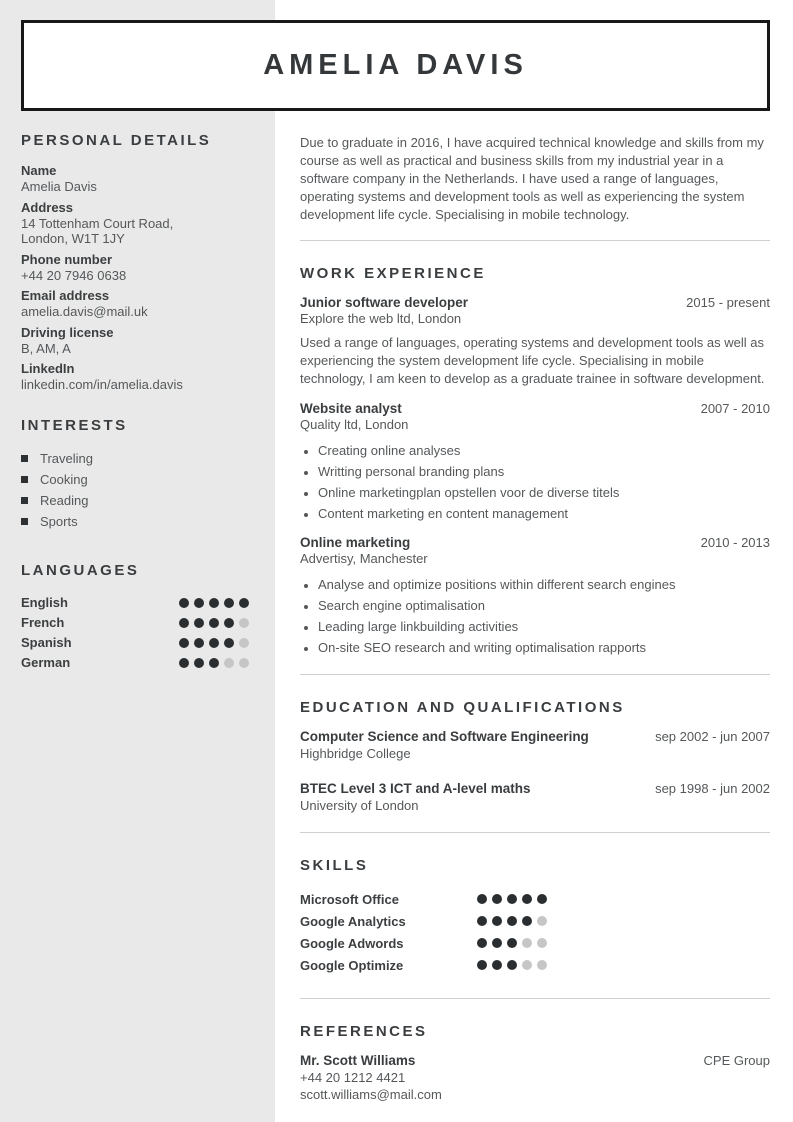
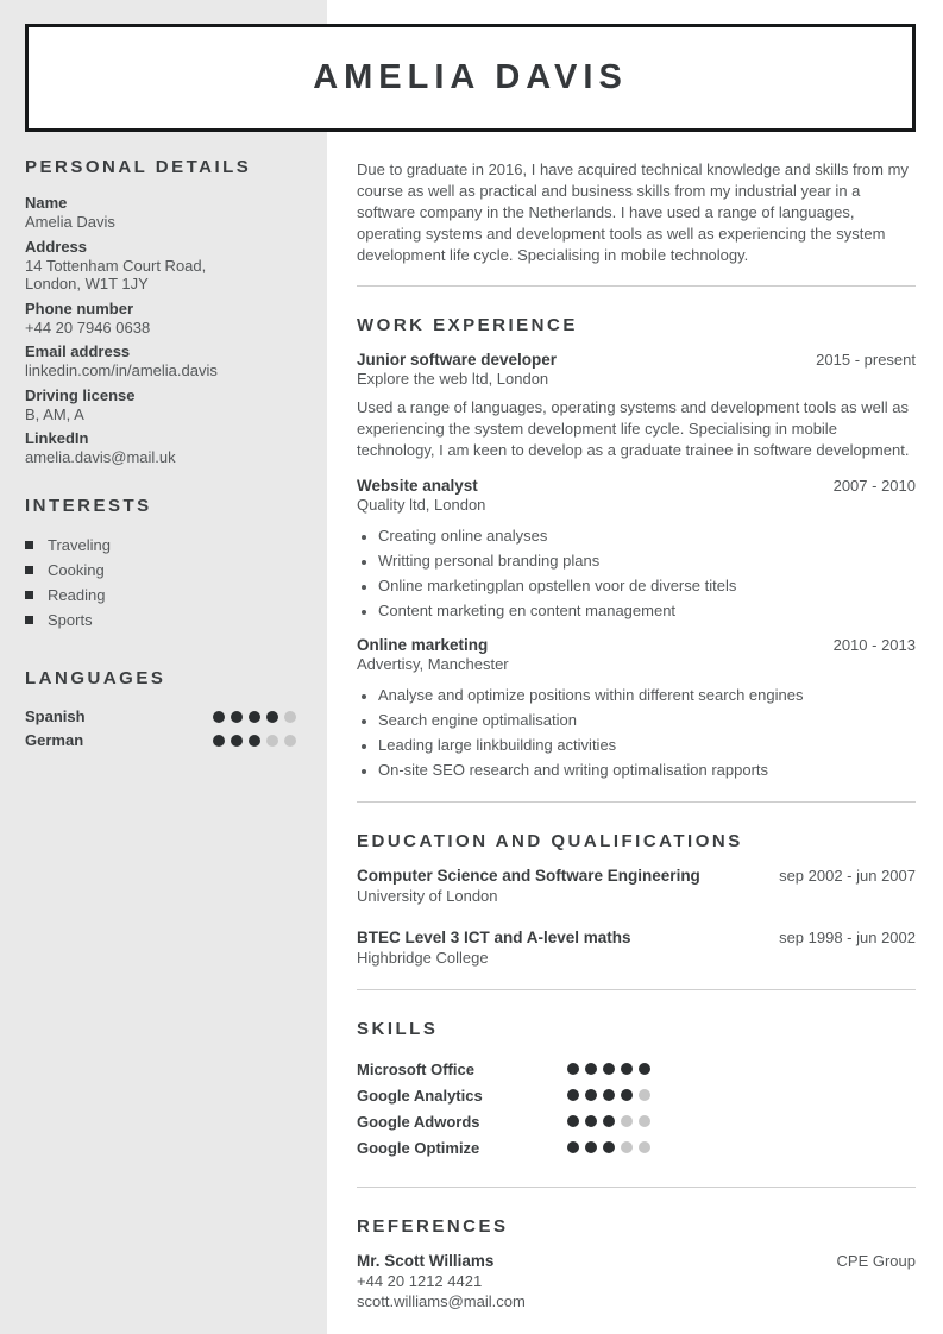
  AMELIA DAVIS
  PERSONAL DETAILS
  Name
  Amelia Davis
  Address
  14 Tottenham Court Road,
  London, W1T 1JY
  Phone number
  +44 20 7946 0638
  Email address
- amelia.davis@mail.uk
+ linkedin.com/in/amelia.davis
  Driving license
  B, AM, A
  LinkedIn
- linkedin.com/in/amelia.davis
+ amelia.davis@mail.uk
  INTERESTS
  Traveling
  Cooking
  Reading
  Sports
  LANGUAGES
- English
- French
  Spanish
  German
  Due to graduate in 2016, I have acquired technical knowledge and skills from my course as well as practical and business skills from my industrial year in a software company in the Netherlands. I have used a range of languages, operating systems and development tools as well as experiencing the system development life cycle. Specialising in mobile technology.
  WORK EXPERIENCE
  Junior software developer
  2015 - present
  Explore the web ltd, London
  Used a range of languages, operating systems and development tools as well as experiencing the system development life cycle. Specialising in mobile technology, I am keen to develop as a graduate trainee in software development.
  Website analyst
  2007 - 2010
  Quality ltd, London
  Creating online analyses
  Writting personal branding plans
  Online marketingplan opstellen voor de diverse titels
  Content marketing en content management
  Online marketing
  2010 - 2013
  Advertisy, Manchester
  Analyse and optimize positions within different search engines
  Search engine optimalisation
  Leading large linkbuilding activities
  On-site SEO research and writing optimalisation rapports
  EDUCATION AND QUALIFICATIONS
  Computer Science and Software Engineering
  sep 2002 - jun 2007
- Highbridge College
+ University of London
  BTEC Level 3 ICT and A-level maths
  sep 1998 - jun 2002
- University of London
+ Highbridge College
  SKILLS
  Microsoft Office
  Google Analytics
  Google Adwords
  Google Optimize
  REFERENCES
  Mr. Scott Williams
  CPE Group
  +44 20 1212 4421
  scott.williams@mail.com
